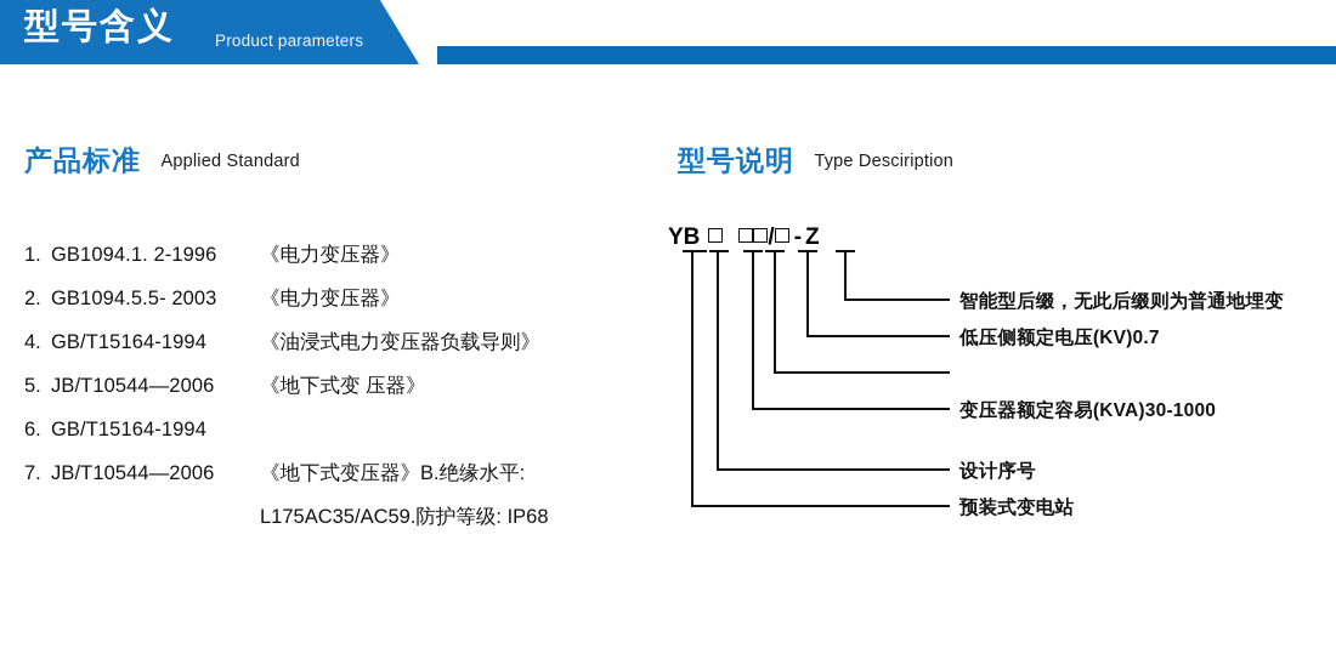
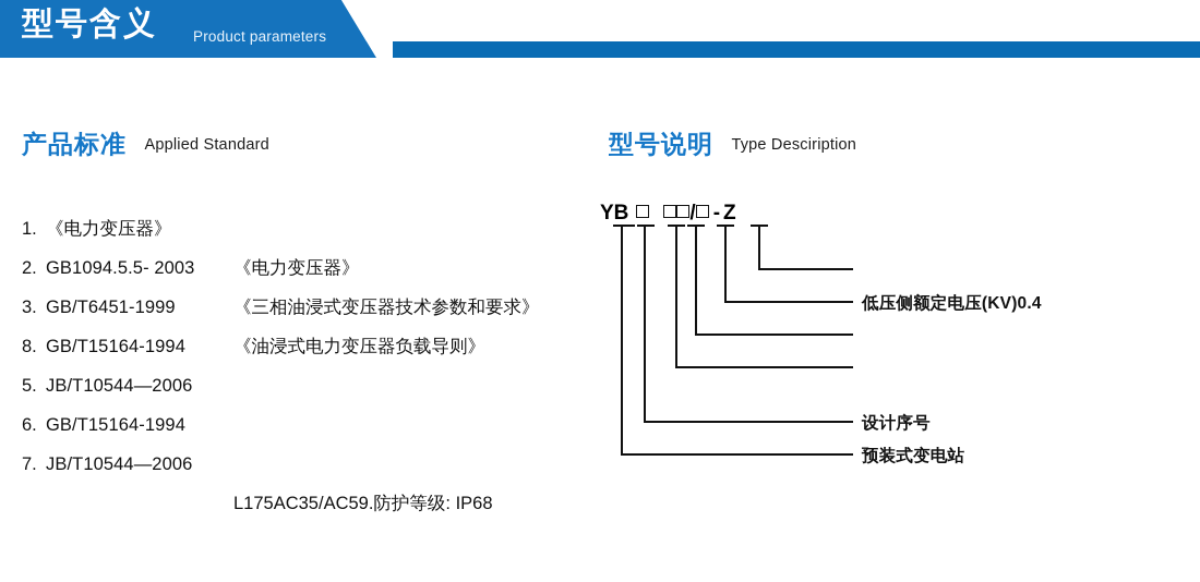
  型号含义
  Product parameters
  产品标准 Applied Standard
  型号说明 Type Desciription
  1.
- GB1094.1. 2-1996
  《电力变压器》
  2.
  GB1094.5.5- 2003
  《电力变压器》
+ 3.
+ GB/T6451-1999
+ 《三相油浸式变压器技术参数和要求》
- 4.
+ 8.
  GB/T15164-1994
  《油浸式电力变压器负载导则》
  5.
  JB/T10544—2006
- 《地下式变 压器》
  6.
  GB/T15164-1994
  7.
  JB/T10544—2006
- 《地下式变压器》B.绝缘水平:
  L175AC35/AC59.防护等级: IP68
  YB / - Z
- 智能型后缀，无此后缀则为普通地埋变
- 低压侧额定电压(KV)0.7
+ 低压侧额定电压(KV)0.4
- 变压器额定容易(KVA)30-1000
  设计序号
  预装式变电站
